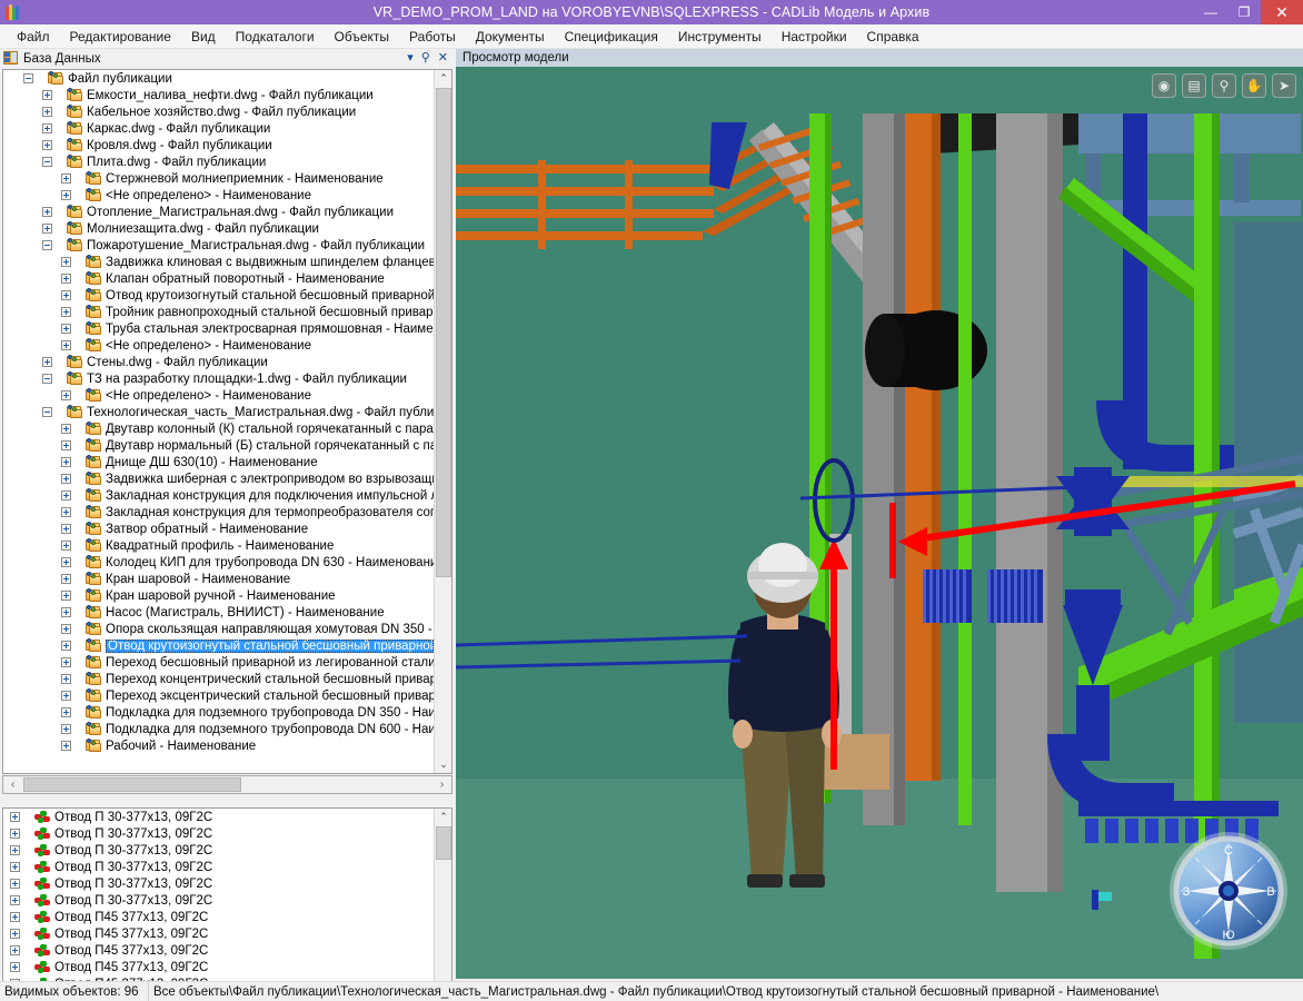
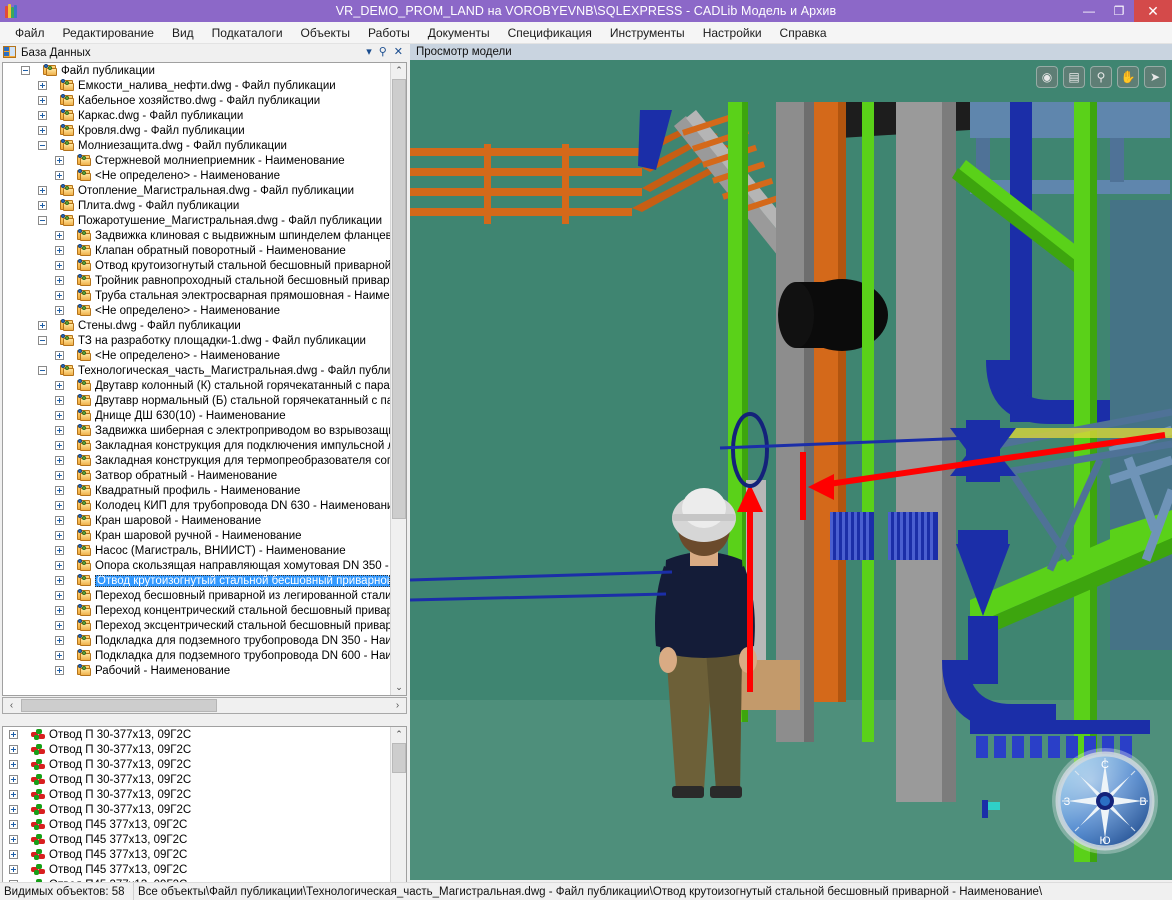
  VR_DEMO_PROM_LAND на VOROBYEVNB\SQLEXPRESS - CADLib Модель и Архив
  —
  ❐
  ✕
  Файл
  Редактирование
  Вид
  Подкаталоги
  Объекты
  Работы
  Документы
  Спецификация
  Инструменты
  Настройки
  Справка
  База Данных
  ▾
  ⚲
  ✕
  Файл публикации
  Емкости_налива_нефти.dwg - Файл публикации
  Кабельное хозяйство.dwg - Файл публикации
  Каркас.dwg - Файл публикации
  Кровля.dwg - Файл публикации
- Плита.dwg - Файл публикации
+ Молниезащита.dwg - Файл публикации
  Стержневой молниеприемник - Наименование
  <Не определено> - Наименование
  Отопление_Магистральная.dwg - Файл публикации
- Молниезащита.dwg - Файл публикации
+ Плита.dwg - Файл публикации
  Пожаротушение_Магистральная.dwg - Файл публикации
  Задвижка клиновая с выдвижным шпинделем фланцев
  Клапан обратный поворотный - Наименование
  Отвод крутоизогнутый стальной бесшовный приварной
  Тройник равнопроходный стальной бесшовный привар
  Труба стальная электросварная прямошовная - Наиме
  <Не определено> - Наименование
  Стены.dwg - Файл публикации
  ТЗ на разработку площадки-1.dwg - Файл публикации
  <Не определено> - Наименование
  Технологическая_часть_Магистральная.dwg - Файл публи
  Двутавр колонный (К) стальной горячекатанный с пара
  Двутавр нормальный (Б) стальной горячекатанный с п
  Днище ДШ 630(10) - Наименование
  Задвижка шиберная с электроприводом во взрывозащ
  Закладная конструкция для подключения импульсной
  Закладная конструкция для термопреобразователя со
  Затвор обратный - Наименование
  Квадратный профиль - Наименование
  Колодец КИП для трубопровода DN 630 - Наименован
  Кран шаровой - Наименование
  Кран шаровой ручной - Наименование
  Насос (Магистраль, ВНИИСТ) - Наименование
  Опора скользящая направляющая хомутовая DN 350 -
  Отвод крутоизогнутый стальной бесшовный приварно
  Переход бесшовный приварной из легированной стали
  Переход концентрический стальной бесшовный прива
  Переход эксцентрический стальной бесшовный привар
  Подкладка для подземного трубопровода DN 350 - Наи
  Подкладка для подземного трубопровода DN 600 - Наи
  Рабочий - Наименование
  ⌃
  ⌄
  ‹
  ›
  Отвод П 30-377х13, 09Г2С
  Отвод П 30-377х13, 09Г2С
  Отвод П 30-377х13, 09Г2С
  Отвод П 30-377х13, 09Г2С
  Отвод П 30-377х13, 09Г2С
  Отвод П 30-377х13, 09Г2С
  Отвод П45 377х13, 09Г2С
  Отвод П45 377х13, 09Г2С
  Отвод П45 377х13, 09Г2С
  Отвод П45 377х13, 09Г2С
  ⌃
  Просмотр модели
  ◉
  ▤
  ⚲
  ✋
  ➤
  С
  Ю
  В
  З
- Видимых объектов: 96
+ Видимых объектов: 58
  Все объекты\Файл публикации\Технологическая_часть_Магистральная.dwg - Файл публикации\Отвод крутоизогнутый стальной бесшовный приварной - Наименование\
